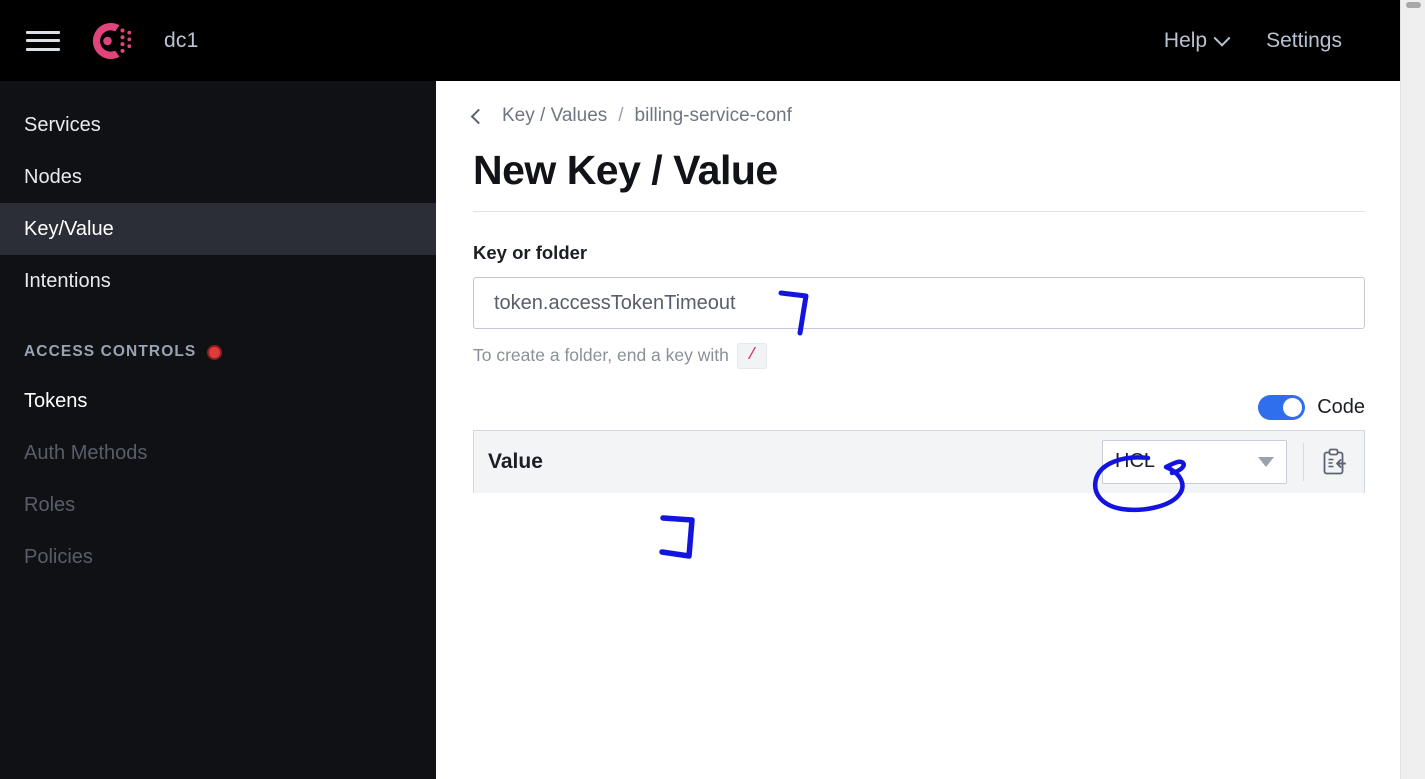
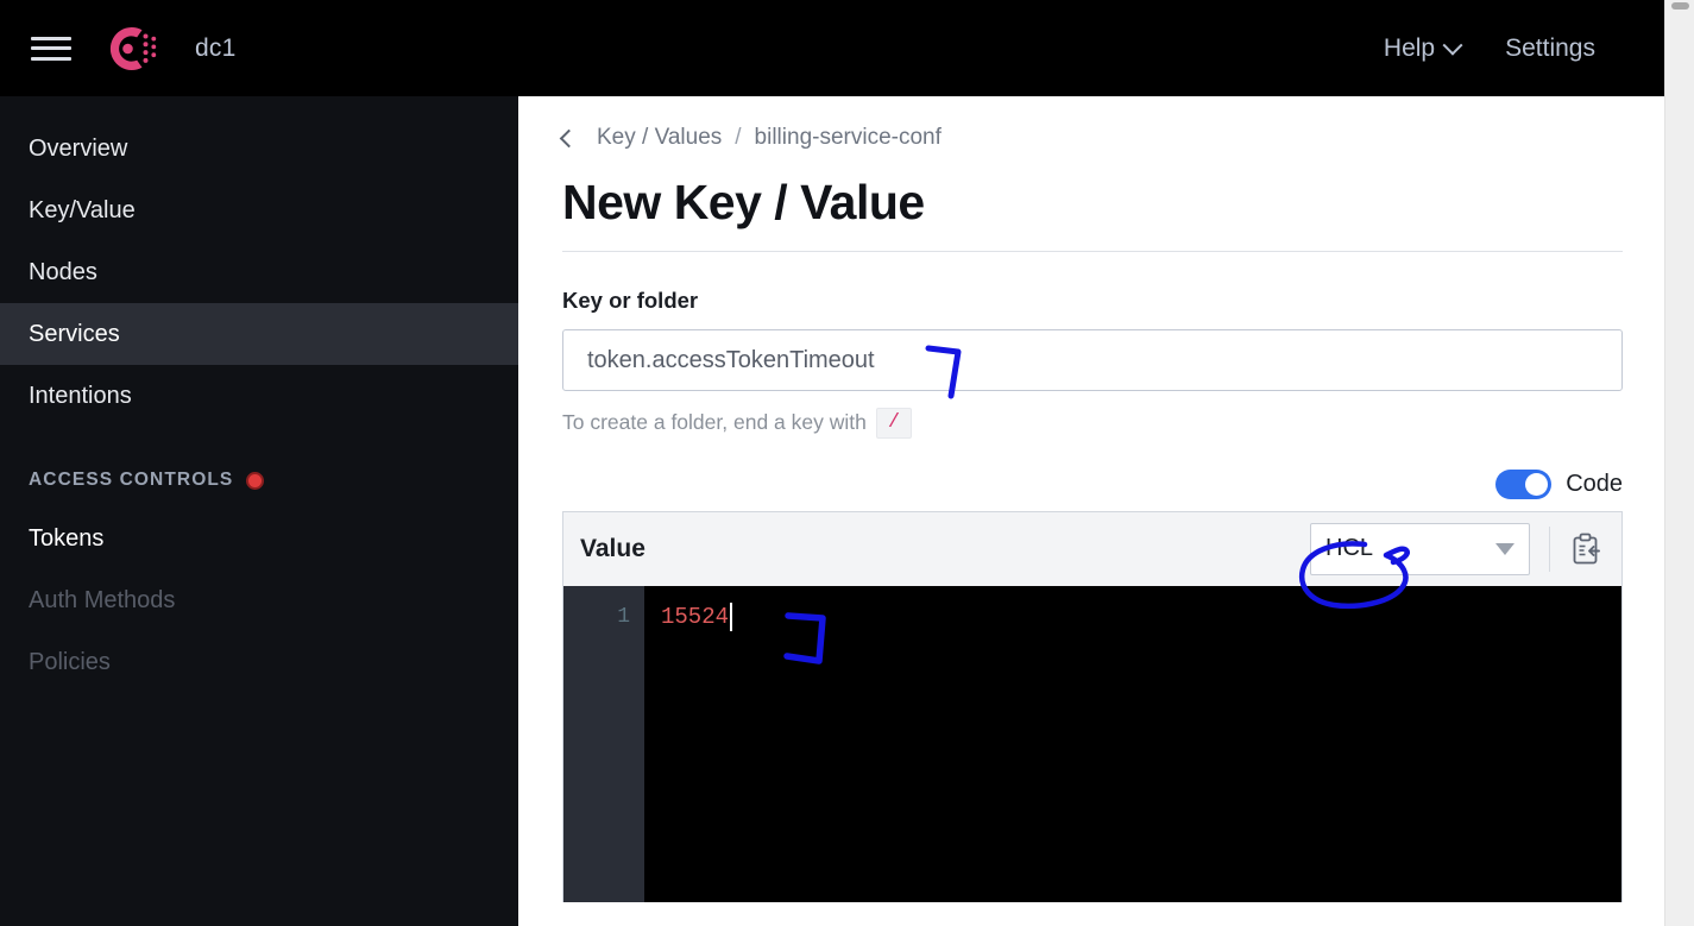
  dc1
  Help
  Settings
+ Overview
- Services
+ Key/Value
  Nodes
- Key/Value
+ Services
  Intentions
  ACCESS CONTROLS
  Tokens
  Auth Methods
- Roles
  Policies
  Key / Values
  /
  billing-service-conf
  New Key / Value
  Key or folder
  token.accessTokenTimeout
  To create a folder, end a key with
  /
  Code
  Value
+ 1
+ 15524
